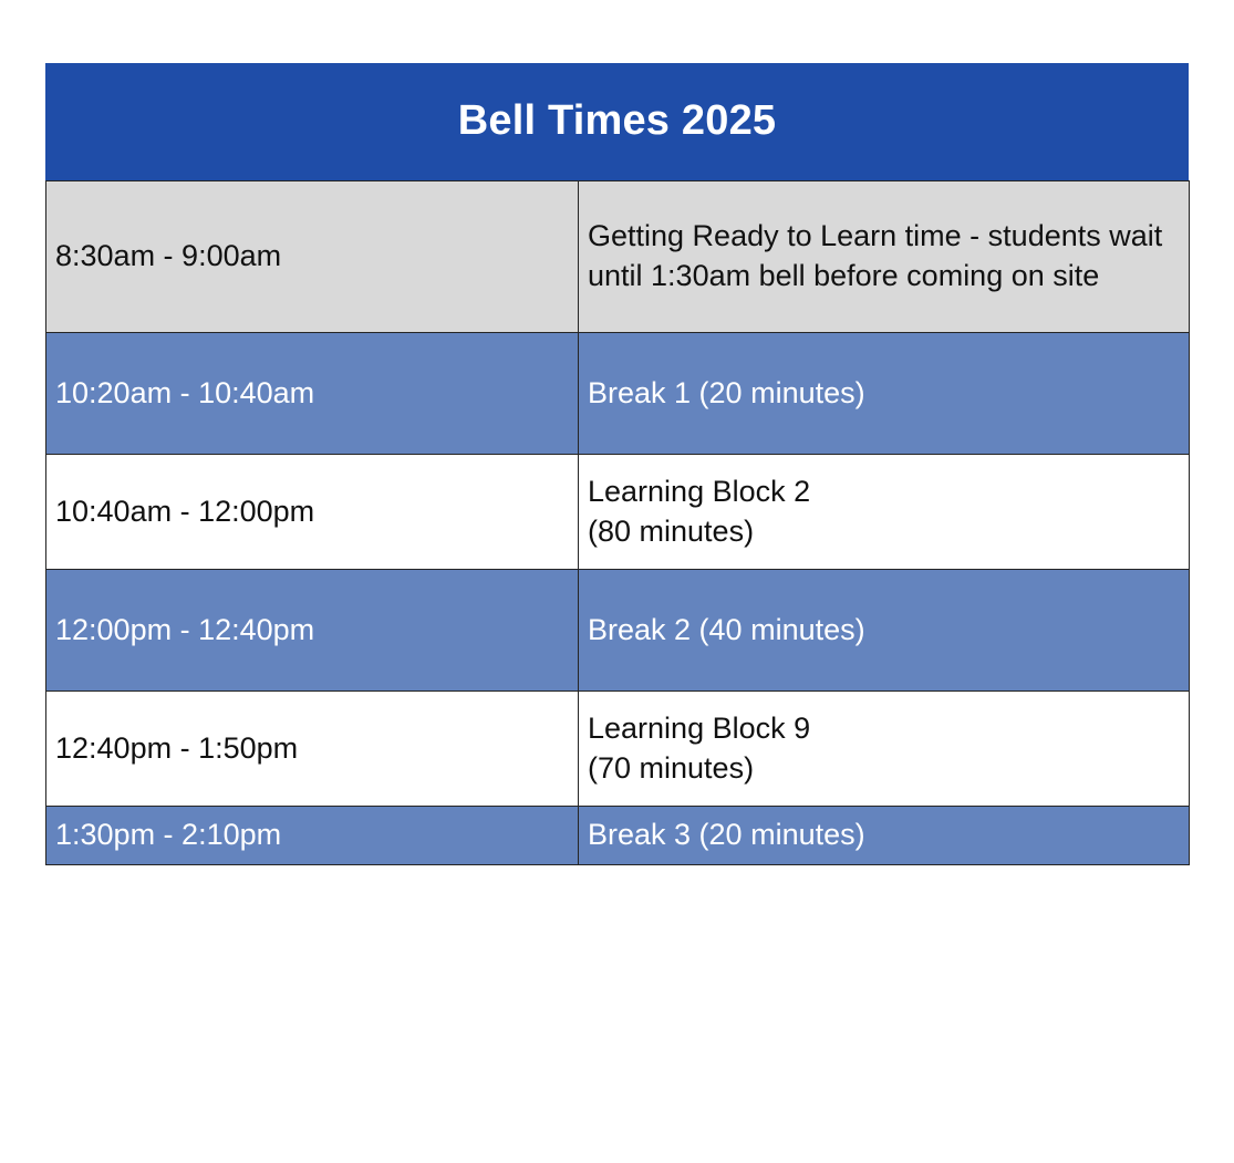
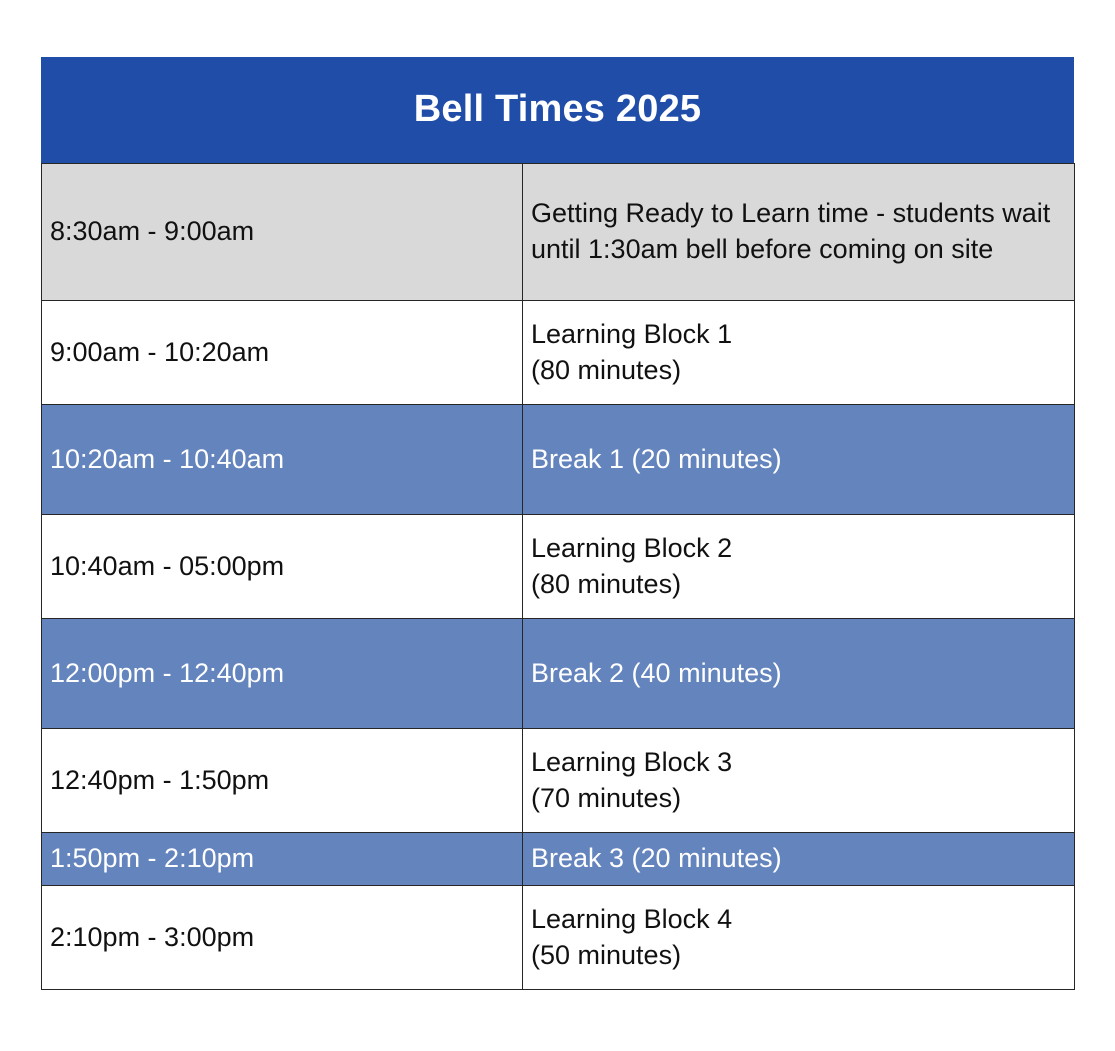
  Bell Times 2025
  8:30am - 9:00am	Getting Ready to Learn time - students wait until 1:30am bell before coming on site
+ 9:00am - 10:20am	Learning Block 1(80 minutes)
  10:20am - 10:40am	Break 1 (20 minutes)
- 10:40am - 12:00pm	Learning Block 2(80 minutes)
+ 10:40am - 05:00pm	Learning Block 2(80 minutes)
  12:00pm - 12:40pm	Break 2 (40 minutes)
- 12:40pm - 1:50pm	Learning Block 9(70 minutes)
+ 12:40pm - 1:50pm	Learning Block 3(70 minutes)
- 1:30pm - 2:10pm	Break 3 (20 minutes)
+ 1:50pm - 2:10pm	Break 3 (20 minutes)
+ 2:10pm - 3:00pm	Learning Block 4(50 minutes)
